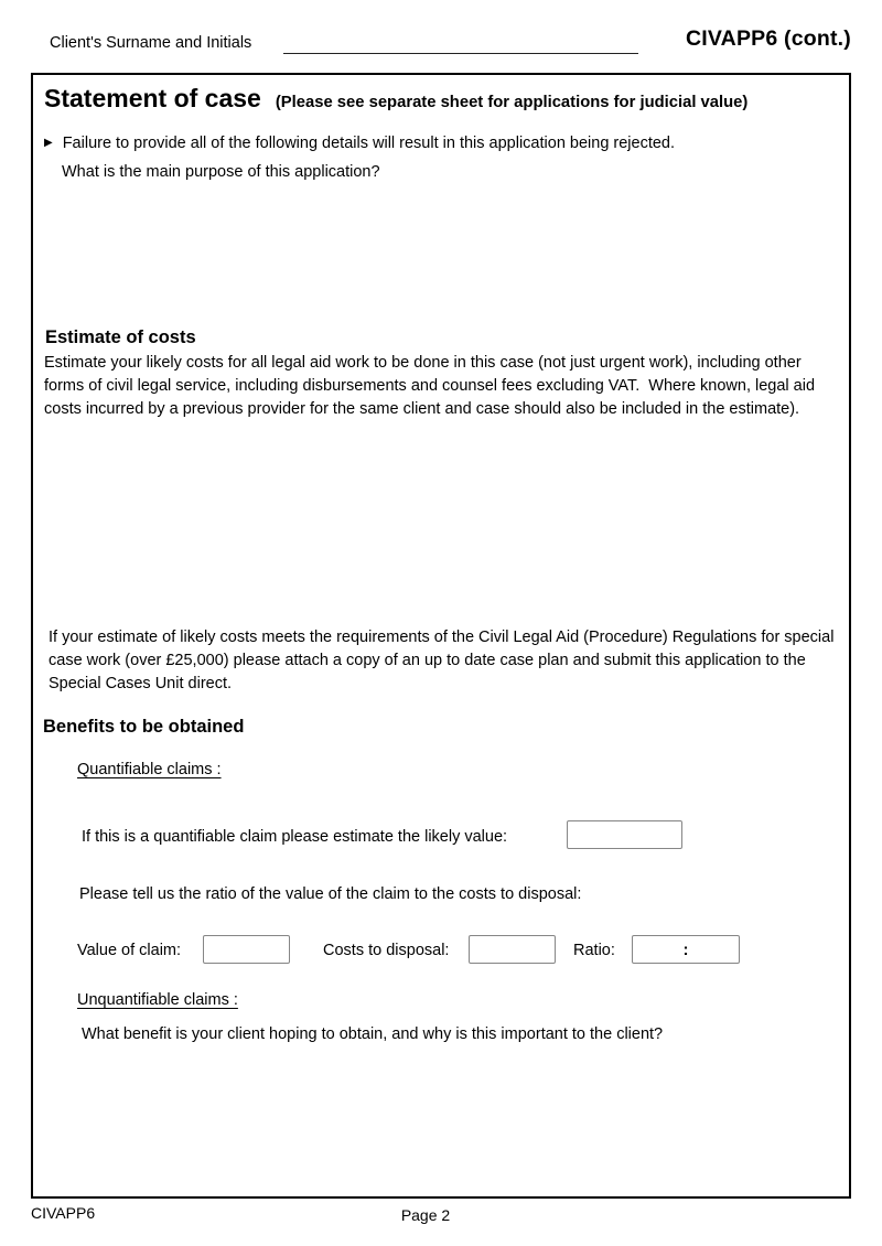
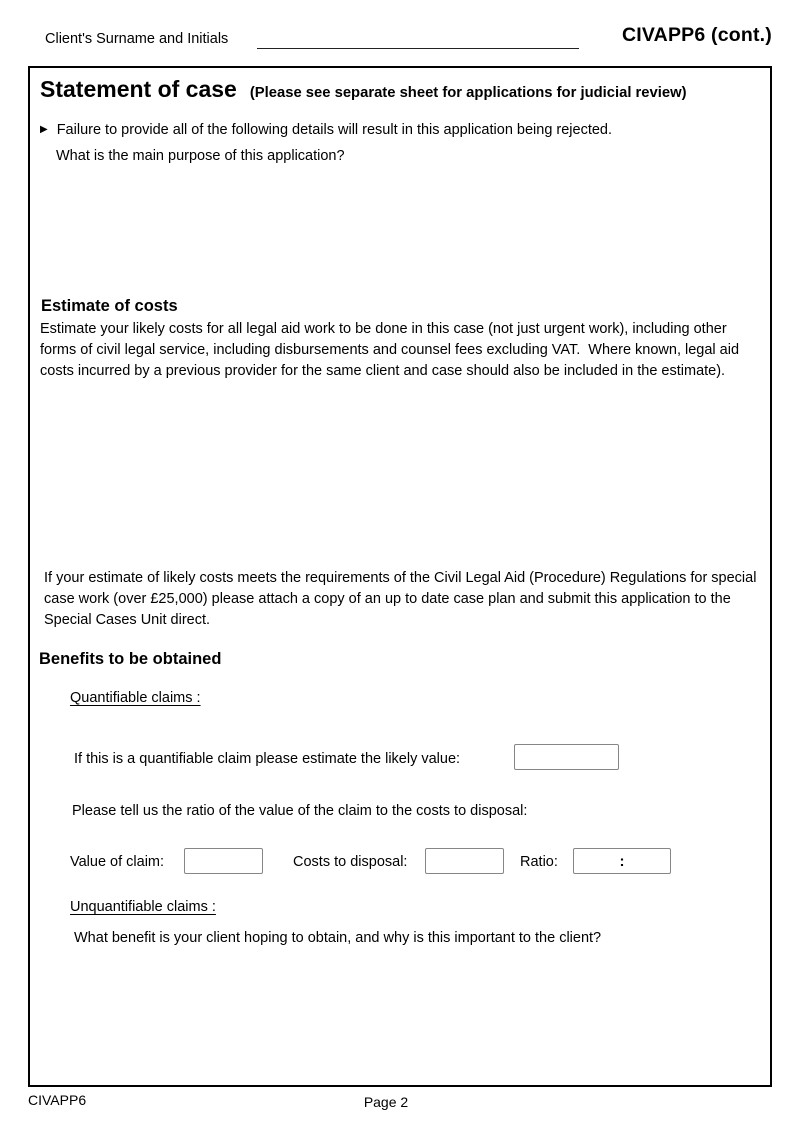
  Client's Surname and Initials
  CIVAPP6 (cont.)
  Statement of case
- (Please see separate sheet for applications for judicial value)
+ (Please see separate sheet for applications for judicial review)
  ▶
  Failure to provide all of the following details will result in this application being rejected.
  What is the main purpose of this application?
  Estimate of costs
  Estimate your likely costs for all legal aid work to be done in this case (not just urgent work), including other forms of civil legal service, including disbursements and counsel fees excluding VAT. Where known, legal aid costs incurred by a previous provider for the same client and case should also be included in the estimate).
  If your estimate of likely costs meets the requirements of the Civil Legal Aid (Procedure) Regulations for special case work (over £25,000) please attach a copy of an up to date case plan and submit this application to the Special Cases Unit direct.
  Benefits to be obtained
  Quantifiable claims :
  If this is a quantifiable claim please estimate the likely value:
  Please tell us the ratio of the value of the claim to the costs to disposal:
  Value of claim:
  Costs to disposal:
  Ratio:
  :
  Unquantifiable claims :
  What benefit is your client hoping to obtain, and why is this important to the client?
  CIVAPP6
  Page 2
